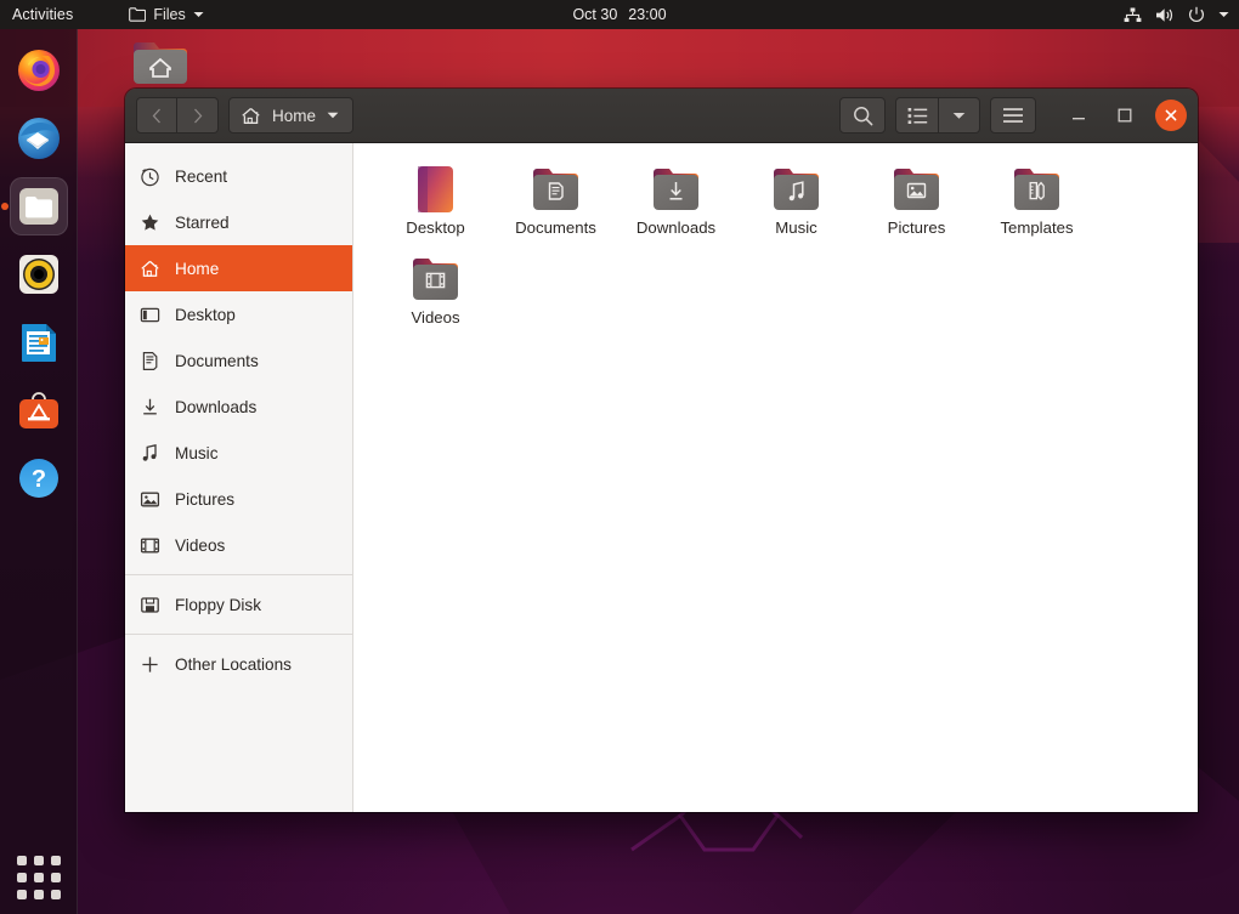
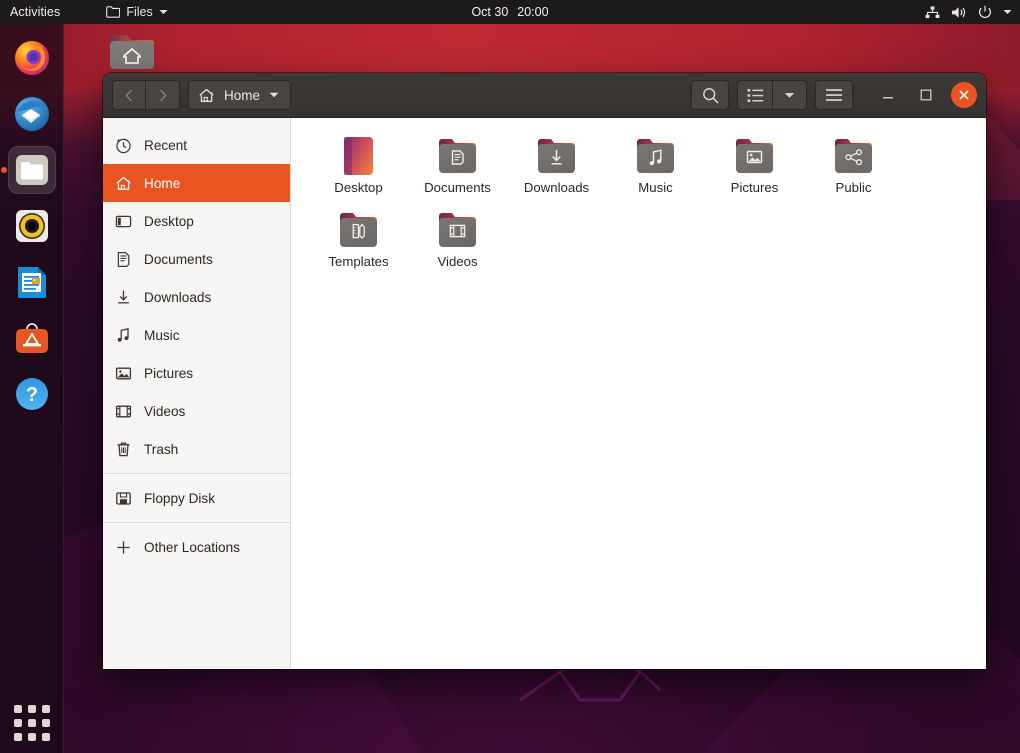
  Activities
  Files
  Oct 30
- 23:00
+ 20:00
  ?
  Home
  Recent
- Starred
  Home
  Desktop
  Documents
  Downloads
  Music
  Pictures
  Videos
+ Trash
  Floppy Disk
  Other Locations
  Desktop
  Documents
  Downloads
  Music
  Pictures
+ Public
  Templates
  Videos
